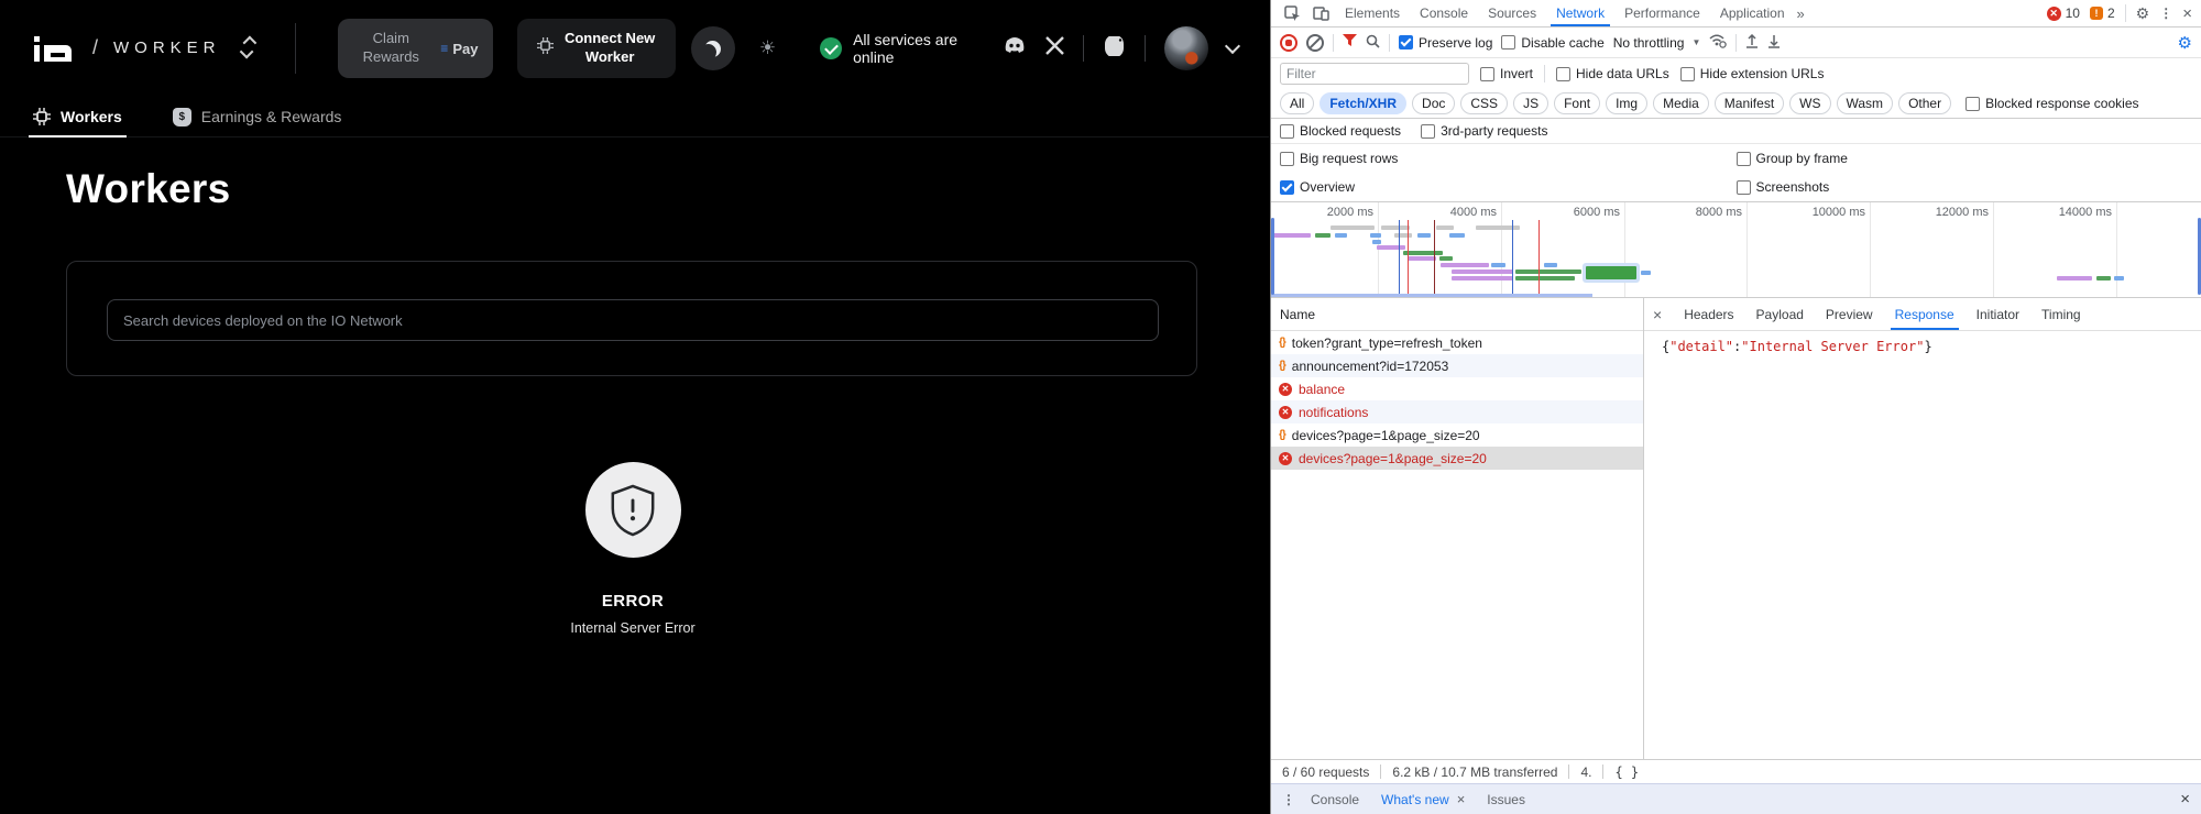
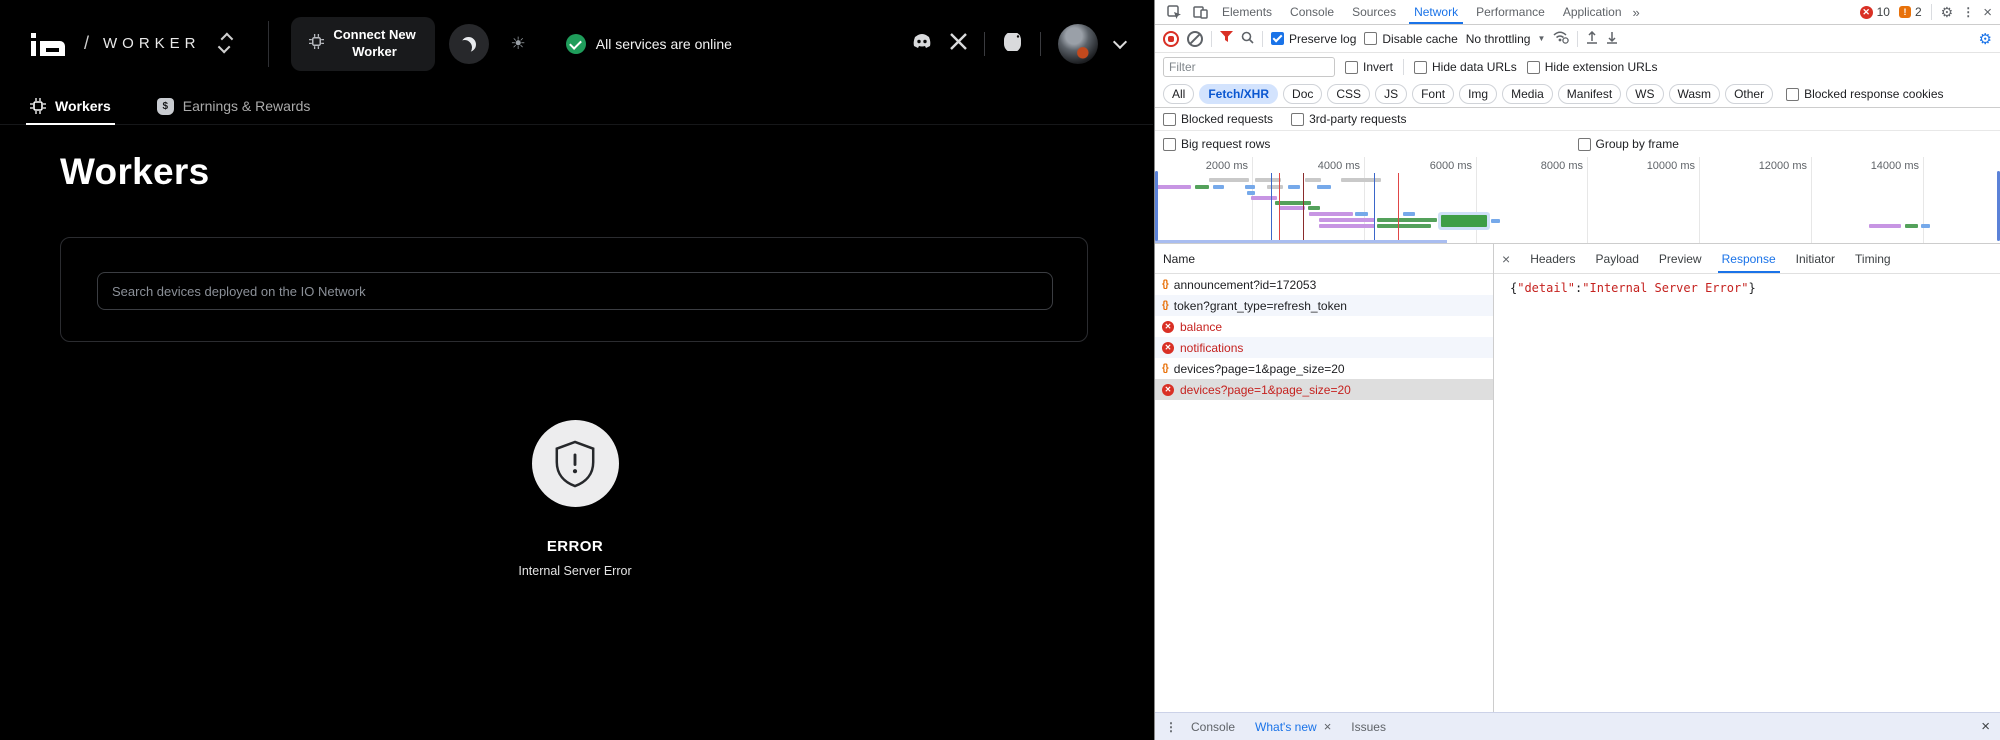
  /
  WORKER
- Claim Rewards
- ≡
- Pay
  Connect New Worker
  ☀
  All services are online
  Workers
  $
  Earnings & Rewards
  Workers
  Search devices deployed on the IO Network
  ERROR
  Internal Server Error
  Elements
  Console
  Sources
  Network
  Performance
  Application
  »
  ✕
  10
  !
  2
  ⚙
  ⋮
  ×
  Preserve log
  Disable cache
  No throttling
  ▼
  ⚙
  Filter
  Invert
  Hide data URLs
  Hide extension URLs
  All
  Fetch/XHR
  Doc
  CSS
  JS
  Font
  Img
  Media
  Manifest
  WS
  Wasm
  Other
  Blocked response cookies
  Blocked requests
  3rd-party requests
  Big request rows
  Group by frame
- Overview
- Screenshots
  2000 ms
  4000 ms
  6000 ms
  8000 ms
  10000 ms
  12000 ms
  14000 ms
  Name
  {}
- token?grant_type=refresh_token
+ announcement?id=172053
  {}
- announcement?id=172053
+ token?grant_type=refresh_token
  ✕
  balance
  ✕
  notifications
  {}
  devices?page=1&page_size=20
  ✕
  devices?page=1&page_size=20
  ×
  Headers
  Payload
  Preview
  Response
  Initiator
  Timing
  {"detail":"Internal Server Error"}
- 6 / 60 requests
- 6.2 kB / 10.7 MB transferred
- 4.
- { }
  ⋮
  Console
  What's new
  ×
  Issues
  ×
